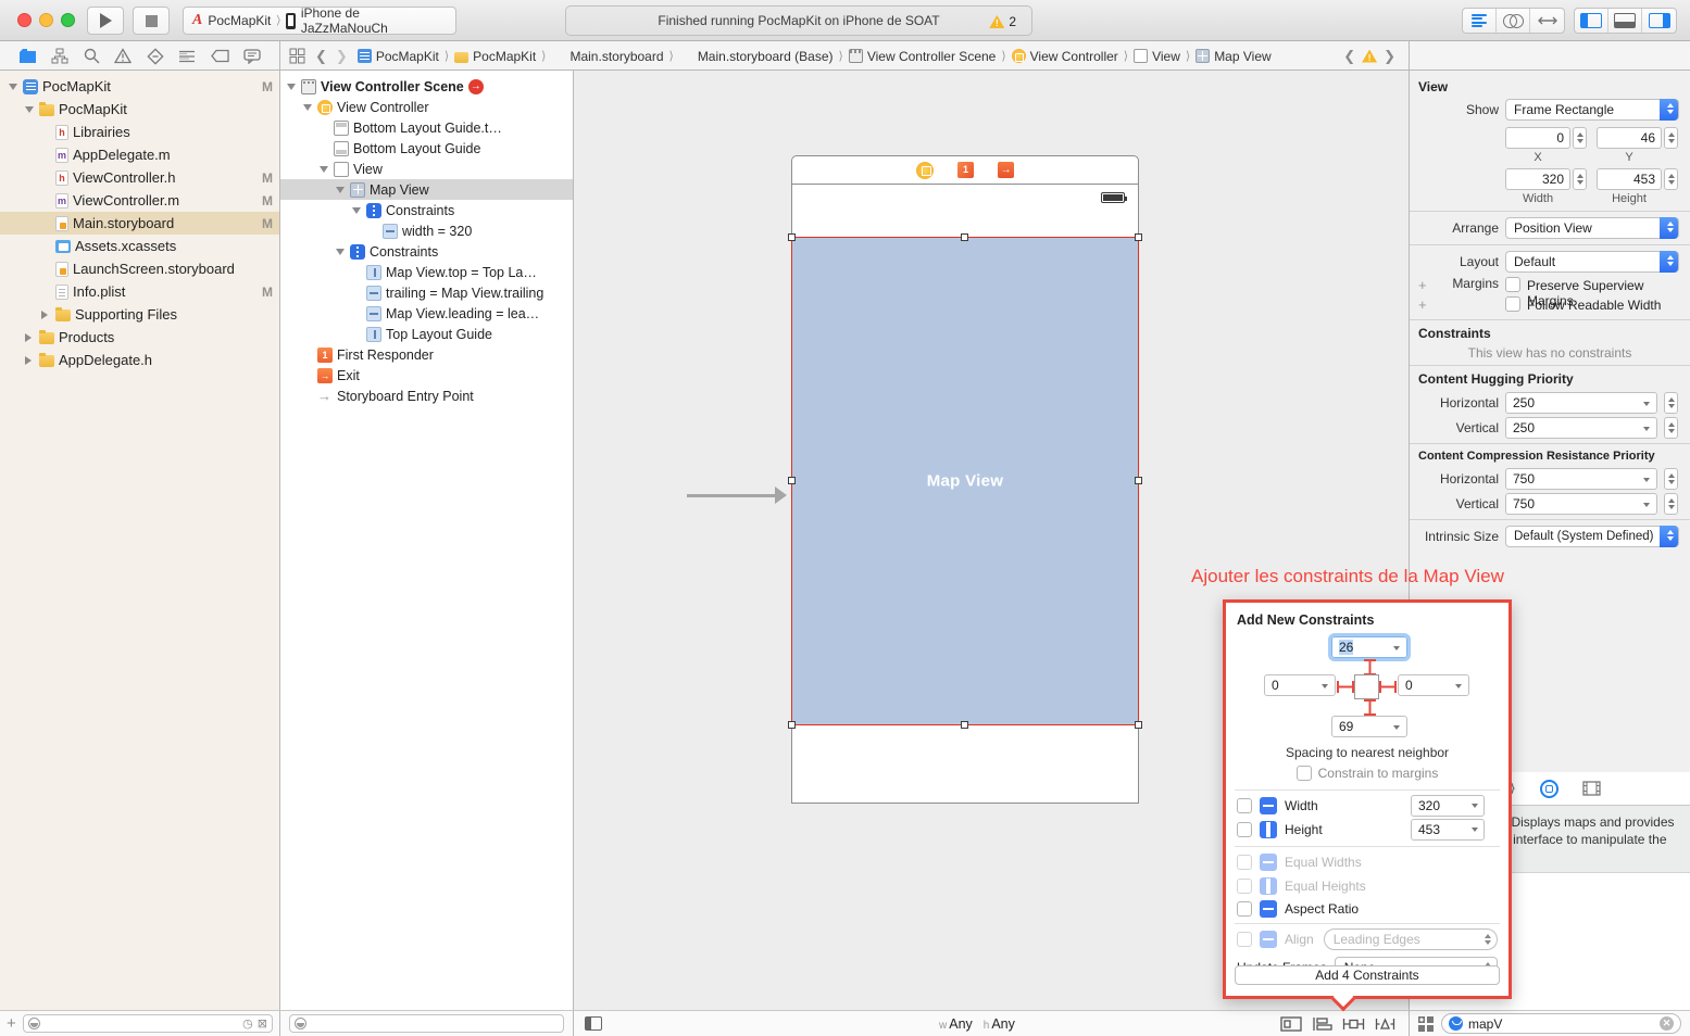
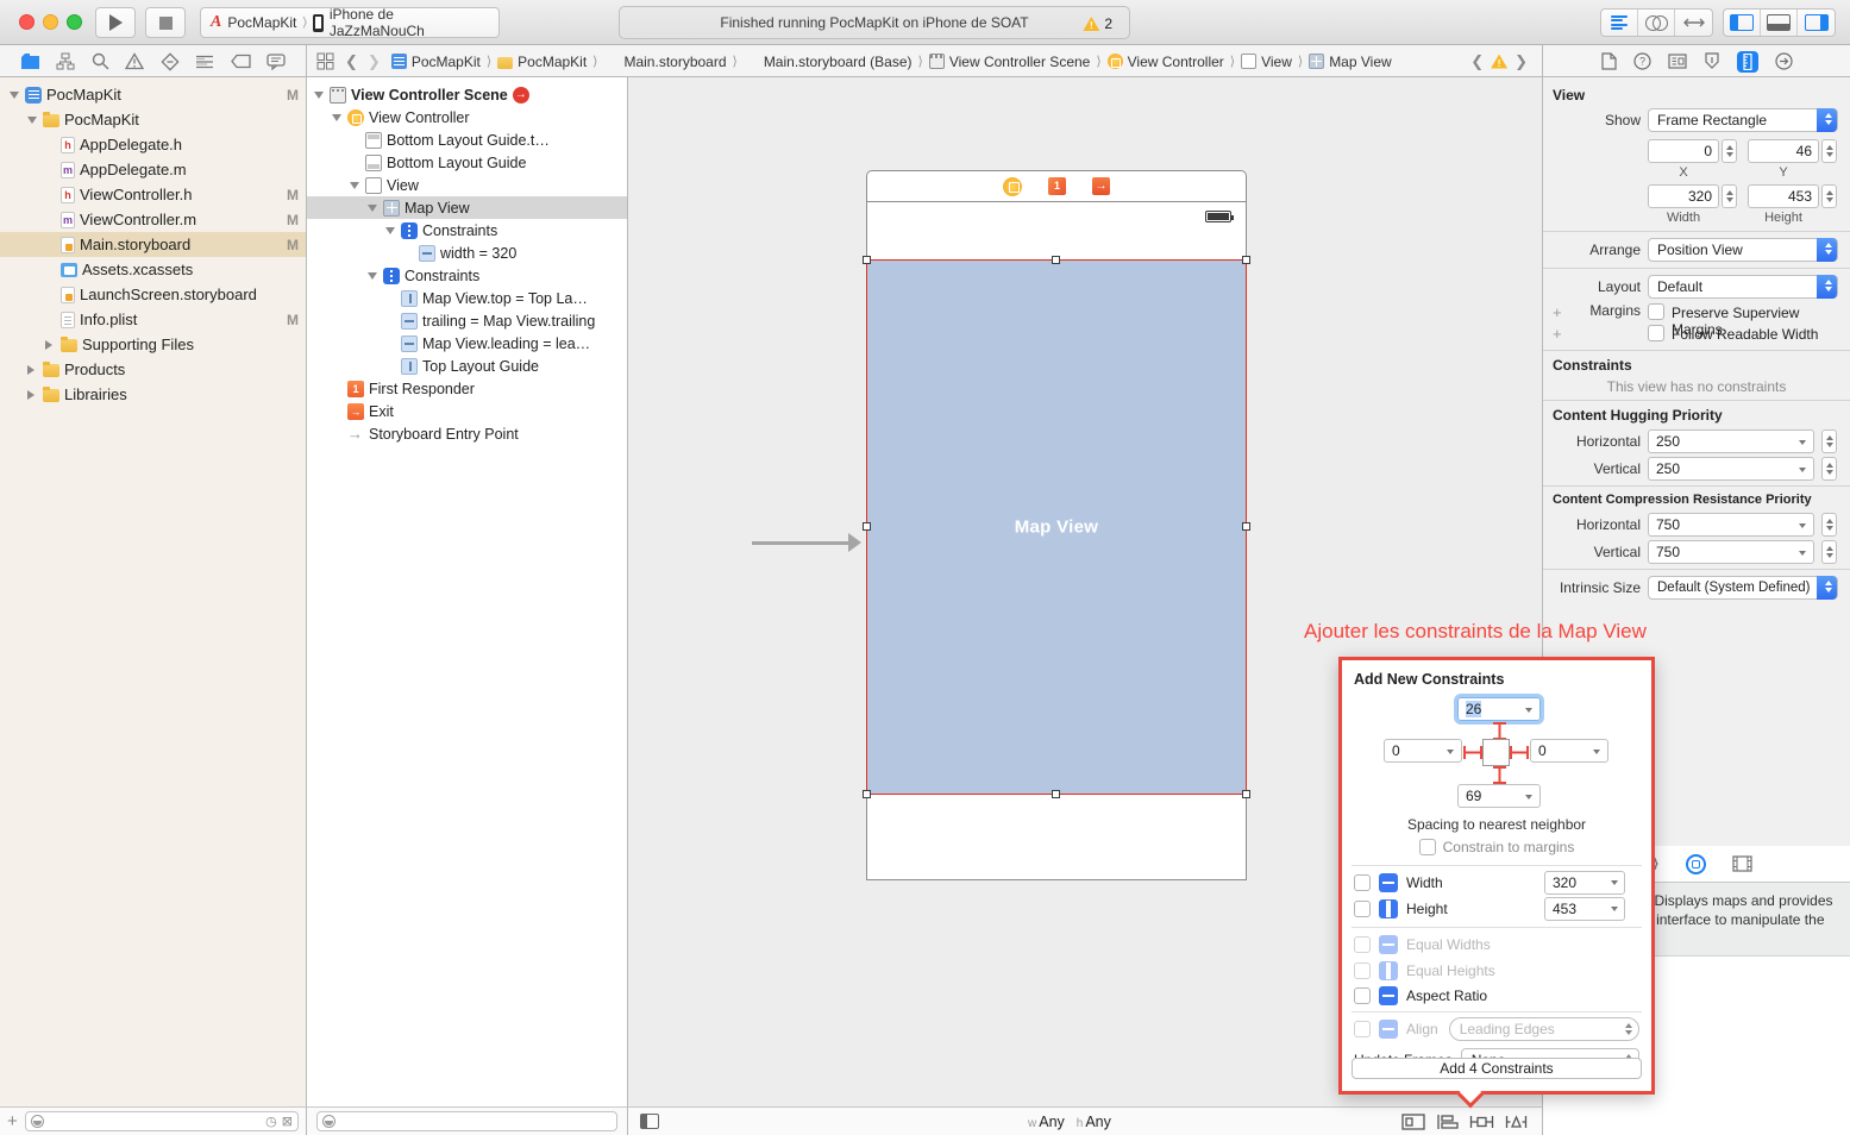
  A
  PocMapKit
  〉
  iPhone de JaZzMaNouCh
  Finished running PocMapKit on iPhone de SOAT
  !
  2
  ❮
  ❯
  PocMapKit
  ⟩
  PocMapKit
  ⟩
  Main.storyboard
  ⟩
  Main.storyboard (Base)
  ⟩
  View Controller Scene
  ⟩
  View Controller
  ⟩
  View
  ⟩
  Map View
  ❮
  !
  ❯
+ ?
  PocMapKit
  M
  PocMapKit
  h
- Librairies
+ AppDelegate.h
  m
  AppDelegate.m
  h
  ViewController.h
  M
  m
  ViewController.m
  M
  Main.storyboard
  M
  Assets.xcassets
  LaunchScreen.storyboard
  Info.plist
  M
  Supporting Files
  Products
- AppDelegate.h
+ Librairies
  View Controller Scene
  →
  View Controller
  Bottom Layout Guide.t…
  Bottom Layout Guide
  View
  Map View
  Constraints
  width = 320
  Constraints
  Map View.top = Top La…
  trailing = Map View.trailing
  Map View.leading = lea…
  Top Layout Guide
  First Responder
  Exit
  Storyboard Entry Point
  Map View
  w
  Any
  h
  Any
  View
  Show
  Frame Rectangle
  0
  46
  X
  Y
  320
  453
  Width
  Height
  Arrange
  Position View
  Layout Margins
  Default
  +
  Preserve Superview Margins
  +
  Follow Readable Width
  Constraints
  This view has no constraints
  Content Hugging Priority
  Horizontal
  250
  Vertical
  250
  Content Compression Resistance Priority
  Horizontal
  750
  Vertical
  750
  Intrinsic Size
  Default (System Defined)
- mapV
- ✕
  +
  ◷
  ⊠
  Ajouter les constraints de la Map View
  Add New Constraints
  26
  0
  0
  69
  Spacing to nearest neighbor
  Constrain to margins
  Width
  320
  Height
  453
  Equal Widths
  Equal Heights
  Aspect Ratio
  Align
  Leading Edges
  Add 4 Constraints
